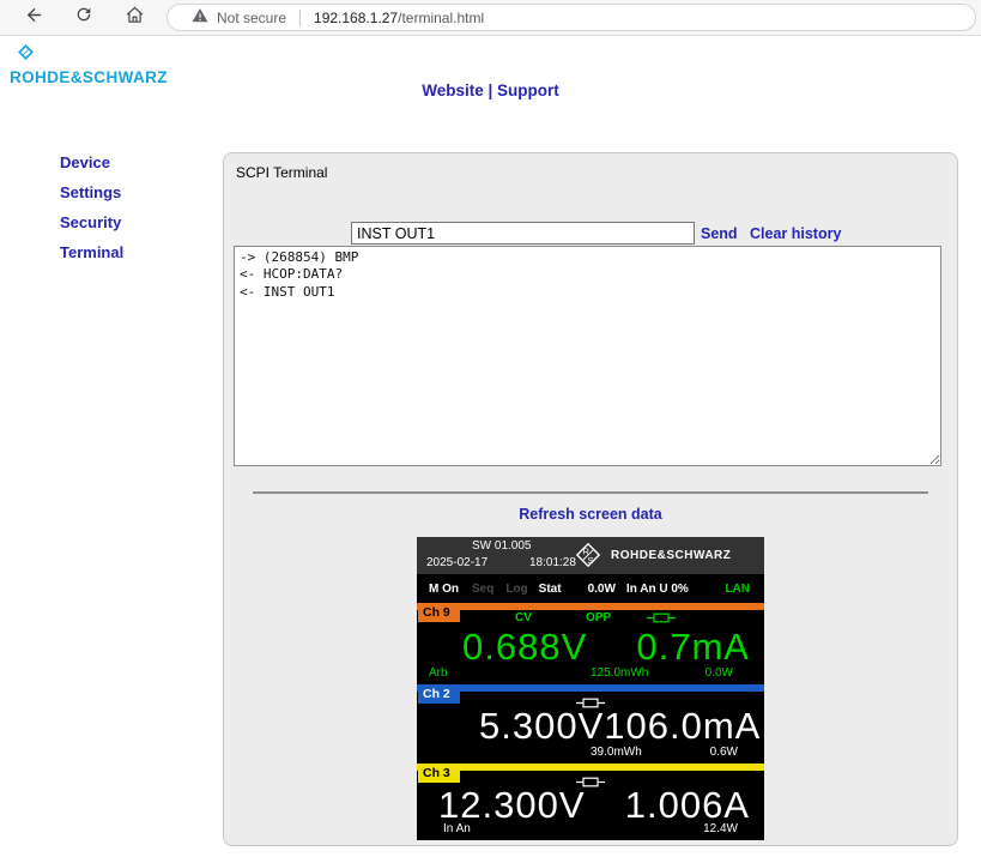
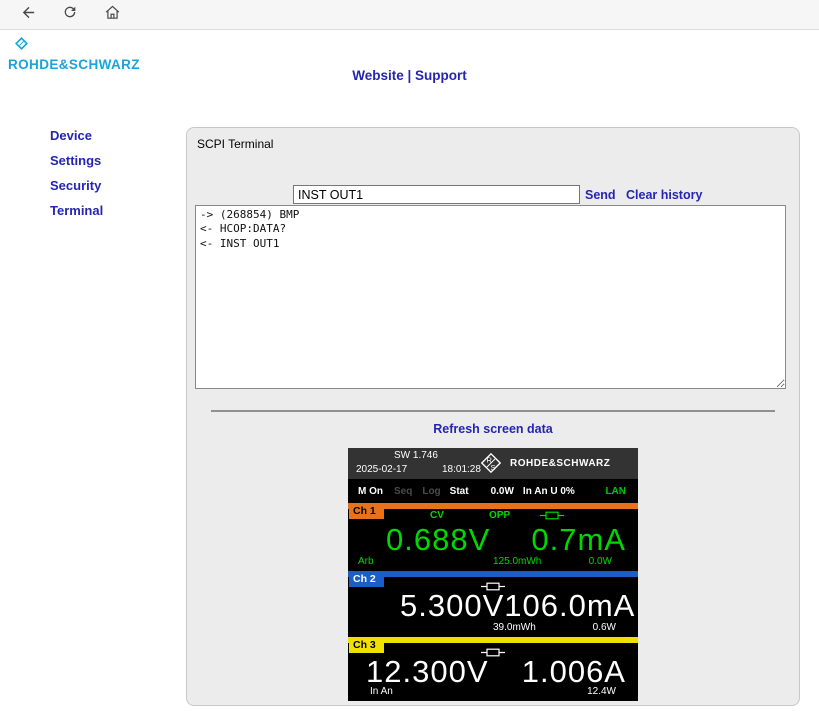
- Not secure
- 192.168.1.27
- /terminal.html
  ROHDE&SCHWARZ
  Website | Support
  Device
  Settings
  Security
  Terminal
  SCPI Terminal
  INST OUT1
  Send
  Clear history
  -> (268854) BMP
  <- HCOP:DATA?
  <- INST OUT1
  Refresh screen data
- SW 01.005
+ SW 1.746
  2025-02-17
  18:01:28
  R
  S
  ROHDE&SCHWARZ
  M On
  Seq
  Log
  Stat
  0.0W
  In An U 0%
  LAN
- Ch 9
+ Ch 1
  CV
  OPP
  0.688V
  0.7mA
  Arb
  125.0mWh
  0.0W
  Ch 2
  5.300V
  106.0mA
  39.0mWh
  0.6W
  Ch 3
  12.300V
  1.006A
  In An
  12.4W
